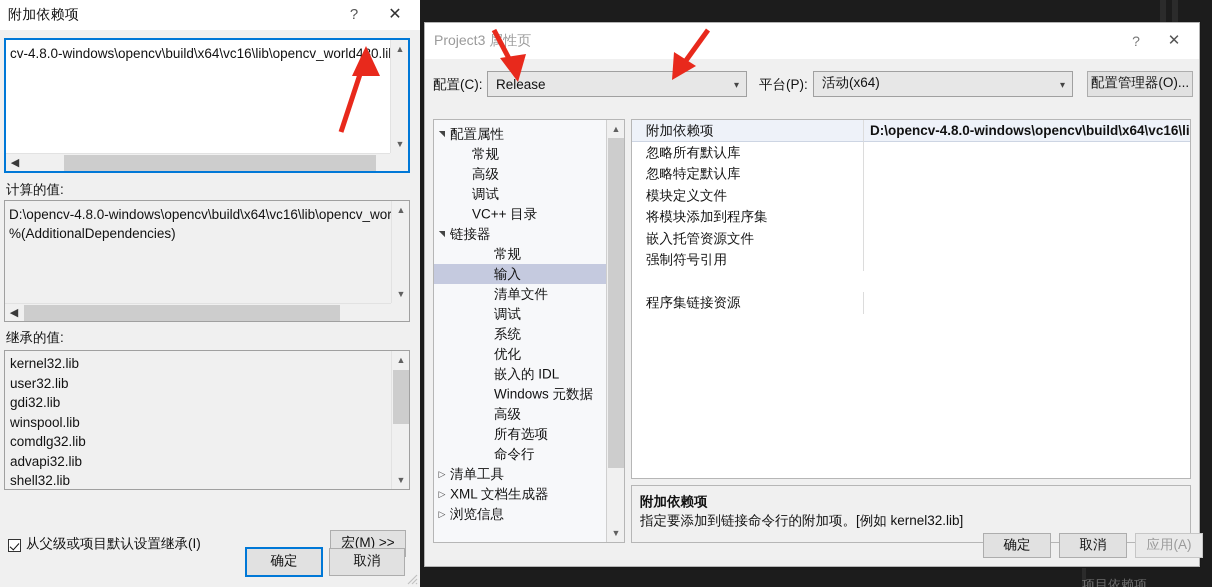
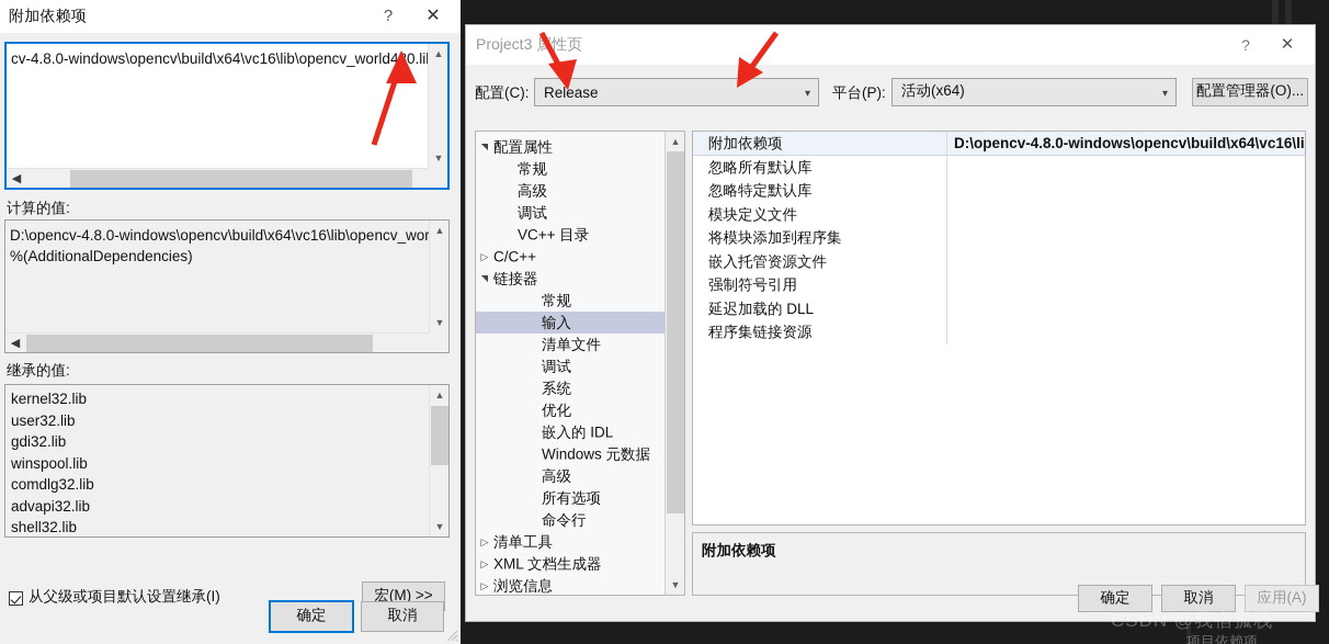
  附加依赖项
  ?
  ✕
  cv-4.8.0-windows\opencv\build\x64\vc16\lib\opencv_world40.l
  ▲
  ▼
  ◀
  计算的值:
  D:\opencv-4.8.0-windows\opencv\build\x64\vc16\lib\opencv_wor
  %(AdditionalDependencies)
  ▲
  ▼
  ◀
  继承的值:
  kernel32.lib
  user32.lib
  gdi32.lib
  winspool.lib
  comdlg32.lib
  advapi32.lib
  shell32.lib
  ▲
  ▼
  从父级或项目默认设置继承(I)
  宏(M) >>
  确定
  取消
  Project3 属性页
  ?
  ✕
  配置(C):
  Release
  ▾
  平台(P):
  活动(x64)
  ▾
  配置管理器(O)...
  配置属性
  常规
  高级
  调试
  VC++ 目录
+ ▷ C/C++
  链接器
  常规
  输入
  清单文件
  调试
  系统
  优化
  嵌入的 IDL
  Windows 元数据
  高级
  所有选项
  命令行
  ▷ 清单工具
  ▷ XML 文档生成器
  ▷ 浏览信息
  ▲
  ▼
  附加依赖项
  D:\opencv-4.8.0-windows\opencv\build\x64\vc16\li
  忽略所有默认库
  忽略特定默认库
  模块定义文件
  将模块添加到程序集
  嵌入托管资源文件
  强制符号引用
+ 延迟加载的 DLL
  程序集链接资源
  附加依赖项
- 指定要添加到链接命令行的附加项。[例如 kernel32.lib]
  确定
  取消
  应用(A)
+ CSDN @我宿孤栈
  项目依赖项
